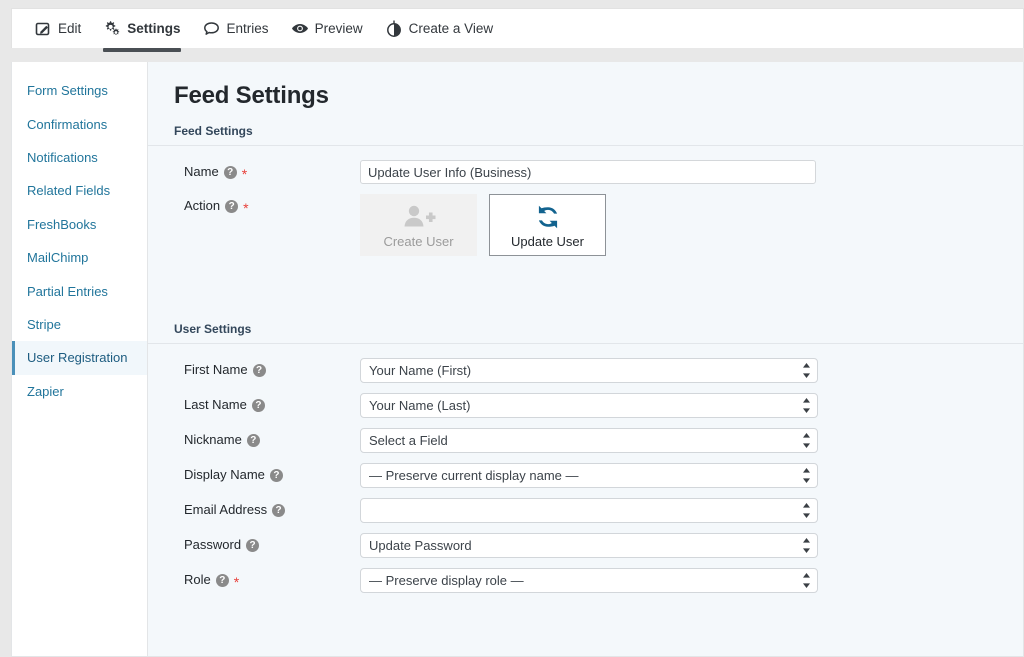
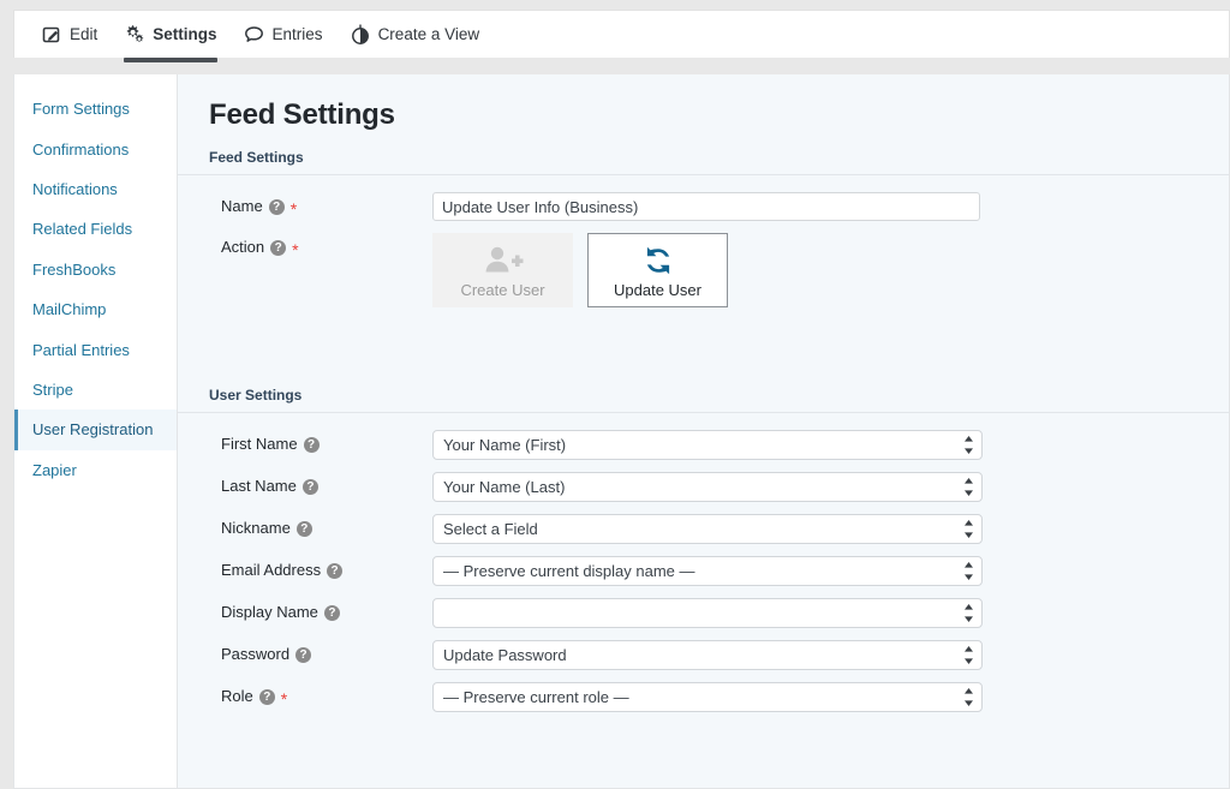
  Edit
  Settings
  Entries
- Preview
  Create a View
  Form Settings
  Confirmations
  Notifications
  Related Fields
  FreshBooks
  MailChimp
  Partial Entries
  Stripe
  User Registration
  Zapier
  Feed Settings
  Feed Settings
  Name
  ?
  *
  Update User Info (Business)
  Action
  ?
  *
  Create User
  Update User
  User Settings
  First Name
  ?
  Your Name (First)
  Last Name
  ?
  Your Name (Last)
  Nickname
  ?
  Select a Field
- Display Name
+ Email Address
  ?
  — Preserve current display name —
- Email Address
+ Display Name
  ?
  Password
  ?
  Update Password
  Role
  ?
  *
- — Preserve display role —
+ — Preserve current role —
